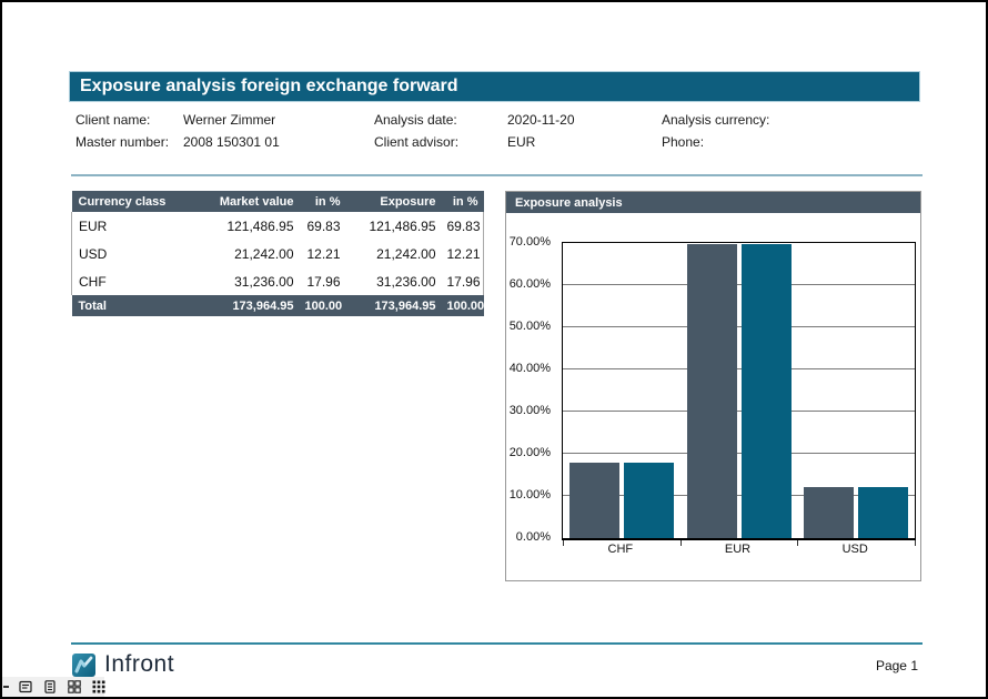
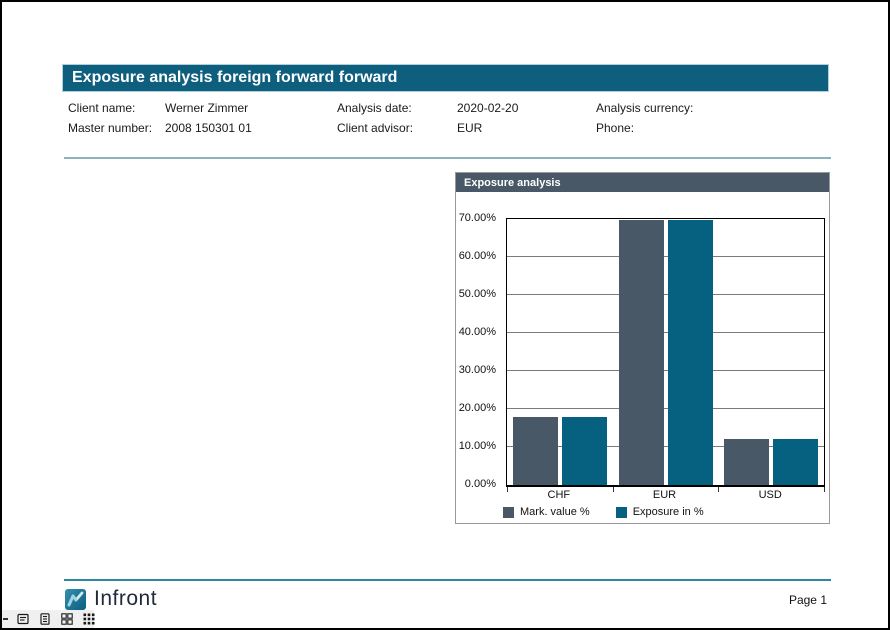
- Exposure analysis foreign exchange forward
+ Exposure analysis foreign forward forward
  Client name:
  Werner Zimmer
  Analysis date:
- 2020-11-20
+ 2020-02-20
  Analysis currency:
  Master number:
  2008 150301 01
  Client advisor:
  EUR
  Phone:
- Currency class	Market value	in %	Exposure	in %
- EUR	121,486.95	69.83	121,486.95	69.83
- USD	21,242.00	12.21	21,242.00	12.21
- CHF	31,236.00	17.96	31,236.00	17.96
- Total	173,964.95	100.00	173,964.95	100.00
  Exposure analysis
  0.00%
  10.00%
  20.00%
  30.00%
  40.00%
  50.00%
  60.00%
  70.00%
  CHF
  EUR
  USD
+ Mark. value %
+ Exposure in %
  Infront
  Page 1
